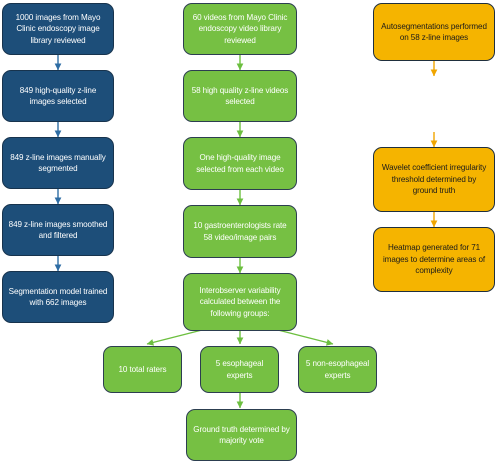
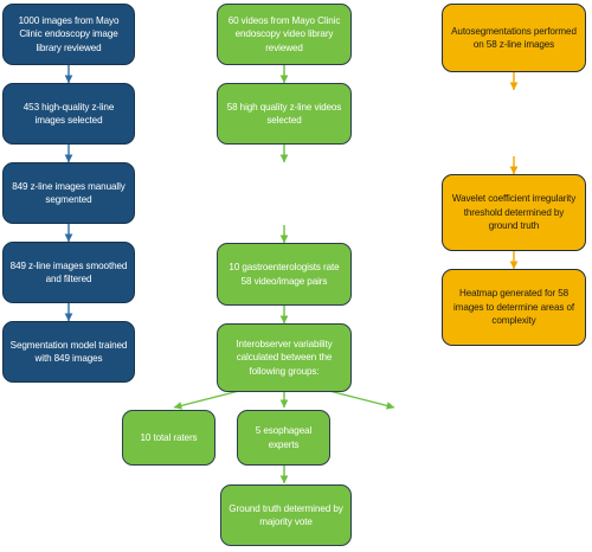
  1000 images from Mayo Clinic endoscopy image library reviewed
- 849 high-quality z-line images selected
+ 453 high-quality z-line images selected
  849 z-line images manually segmented
  849 z-line images smoothed and filtered
- Segmentation model trained with 662 images
+ Segmentation model trained with 849 images
  60 videos from Mayo Clinic endoscopy video library reviewed
  58 high quality z-line videos selected
- One high-quality image selected from each video
  10 gastroenterologists rate 58 video/image pairs
  Interobserver variability calculated between the following groups:
  10 total raters
  5 esophageal experts
- 5 non-esophageal experts
  Ground truth determined by majority vote
  Autosegmentations performed on 58 z-line images
  Wavelet coefficient irregularity threshold determined by ground truth
- Heatmap generated for 71 images to determine areas of complexity
+ Heatmap generated for 58 images to determine areas of complexity
